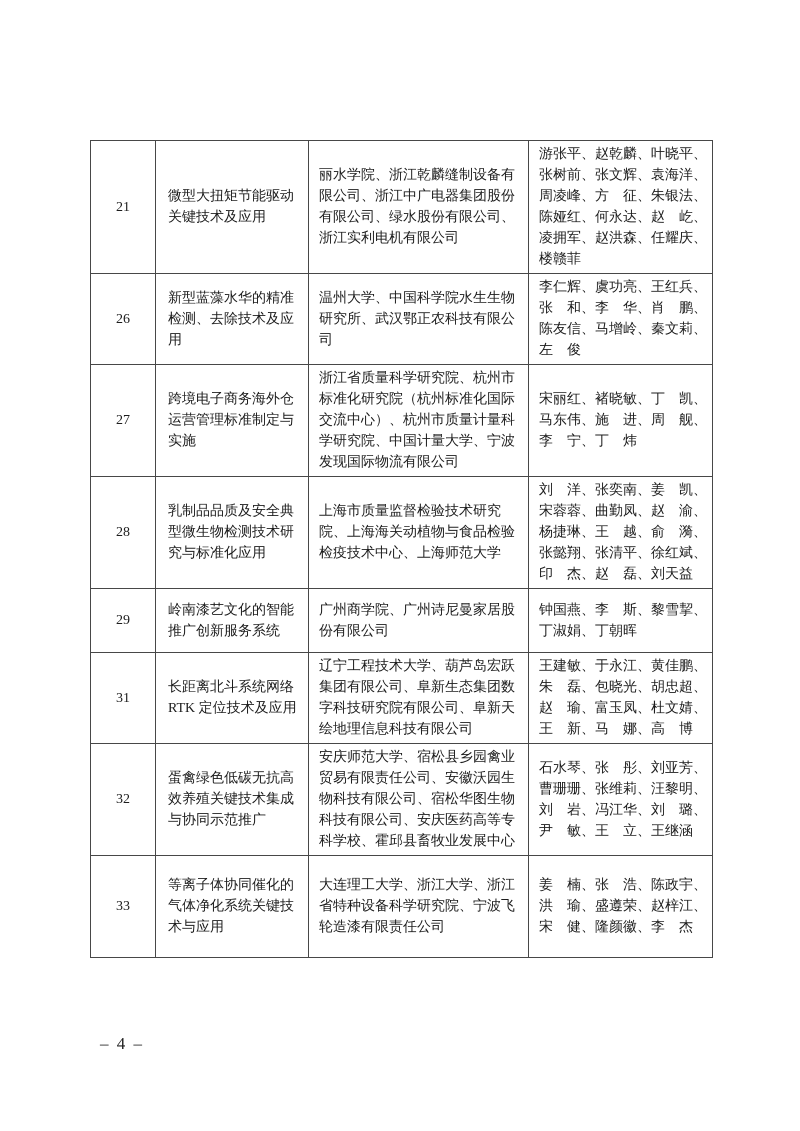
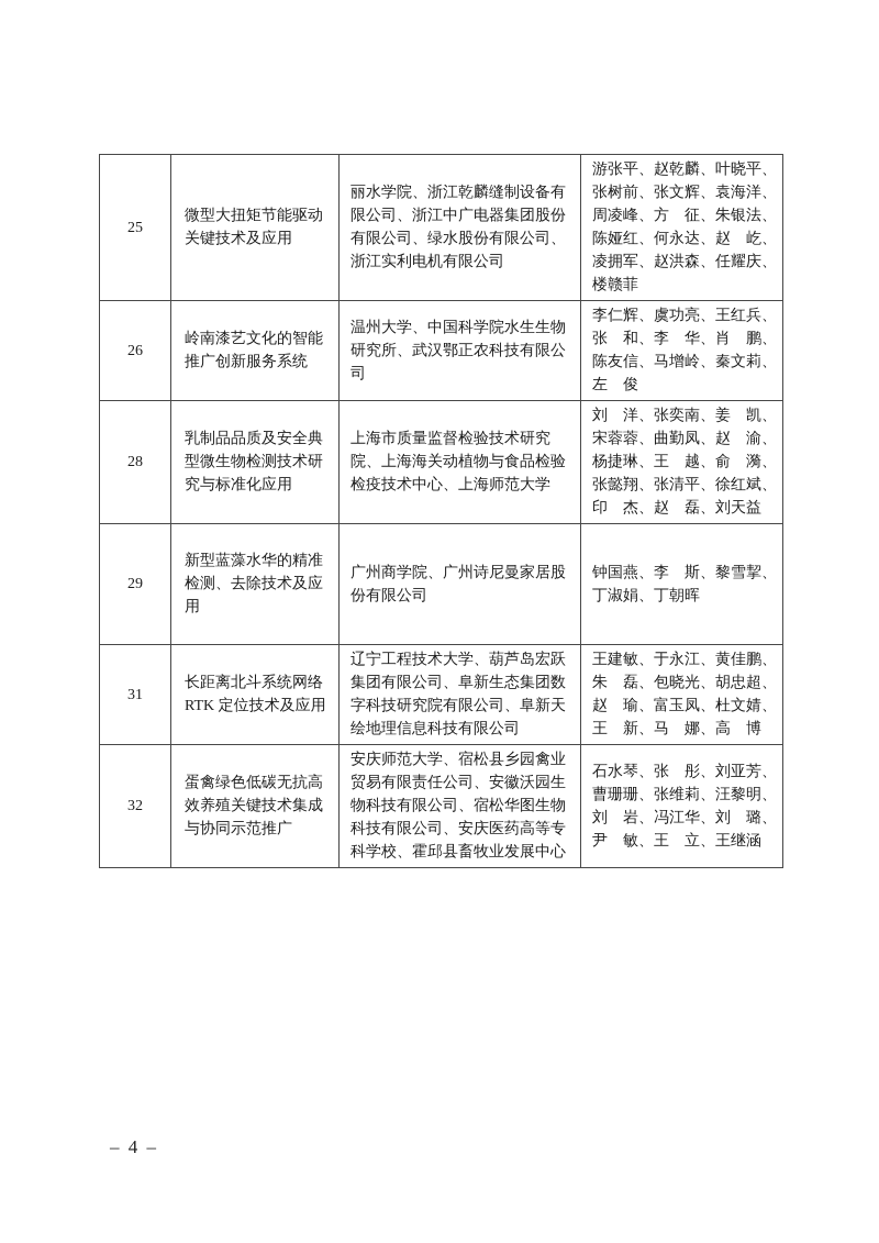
- 21	微型大扭矩节能驱动关键技术及应用	丽水学院、浙江乾麟缝制设备有限公司、浙江中广电器集团股份有限公司、绿水股份有限公司、浙江实利电机有限公司	游张平、赵乾麟、叶晓平、张树前、张文辉、袁海洋、周凌峰、方 征、朱银法、陈娅红、何永达、赵 屹、凌拥军、赵洪森、任耀庆、楼赣菲
+ 25	微型大扭矩节能驱动关键技术及应用	丽水学院、浙江乾麟缝制设备有限公司、浙江中广电器集团股份有限公司、绿水股份有限公司、浙江实利电机有限公司	游张平、赵乾麟、叶晓平、张树前、张文辉、袁海洋、周凌峰、方 征、朱银法、陈娅红、何永达、赵 屹、凌拥军、赵洪森、任耀庆、楼赣菲
- 26	新型蓝藻水华的精准检测、去除技术及应用	温州大学、中国科学院水生生物研究所、武汉鄂正农科技有限公司	李仁辉、虞功亮、王红兵、张 和、李 华、肖 鹏、陈友信、马增岭、秦文莉、左 俊
+ 26	岭南漆艺文化的智能推广创新服务系统	温州大学、中国科学院水生生物研究所、武汉鄂正农科技有限公司	李仁辉、虞功亮、王红兵、张 和、李 华、肖 鹏、陈友信、马增岭、秦文莉、左 俊
- 27	跨境电子商务海外仓运营管理标准制定与实施	浙江省质量科学研究院、杭州市标准化研究院（杭州标准化国际交流中心）、杭州市质量计量科学研究院、中国计量大学、宁波发现国际物流有限公司	宋丽红、褚晓敏、丁 凯、马东伟、施 进、周 舰、李 宁、丁 炜
  28	乳制品品质及安全典型微生物检测技术研究与标准化应用	上海市质量监督检验技术研究院、上海海关动植物与食品检验检疫技术中心、上海师范大学	刘 洋、张奕南、姜 凯、宋蓉蓉、曲勤凤、赵 渝、杨捷琳、王 越、俞 漪、张懿翔、张清平、徐红斌、印 杰、赵 磊、刘天益
- 29	岭南漆艺文化的智能推广创新服务系统	广州商学院、广州诗尼曼家居股份有限公司	钟国燕、李 斯、黎雪挈、丁淑娟、丁朝晖
+ 29	新型蓝藻水华的精准检测、去除技术及应用	广州商学院、广州诗尼曼家居股份有限公司	钟国燕、李 斯、黎雪挈、丁淑娟、丁朝晖
  31	长距离北斗系统网络RTK 定位技术及应用	辽宁工程技术大学、葫芦岛宏跃集团有限公司、阜新生态集团数字科技研究院有限公司、阜新天绘地理信息科技有限公司	王建敏、于永江、黄佳鹏、朱 磊、包晓光、胡忠超、赵 瑜、富玉凤、杜文婧、王 新、马 娜、高 博
  32	蛋禽绿色低碳无抗高效养殖关键技术集成与协同示范推广	安庆师范大学、宿松县乡园禽业贸易有限责任公司、安徽沃园生物科技有限公司、宿松华图生物科技有限公司、安庆医药高等专科学校、霍邱县畜牧业发展中心	石水琴、张 彤、刘亚芳、曹珊珊、张维莉、汪黎明、刘 岩、冯江华、刘 璐、尹 敏、王 立、王继涵
- 33	等离子体协同催化的气体净化系统关键技术与应用	大连理工大学、浙江大学、浙江省特种设备科学研究院、宁波飞轮造漆有限责任公司	姜 楠、张 浩、陈政宇、洪 瑜、盛遵荣、赵梓江、宋 健、隆颜徽、李 杰
  – 4 –
